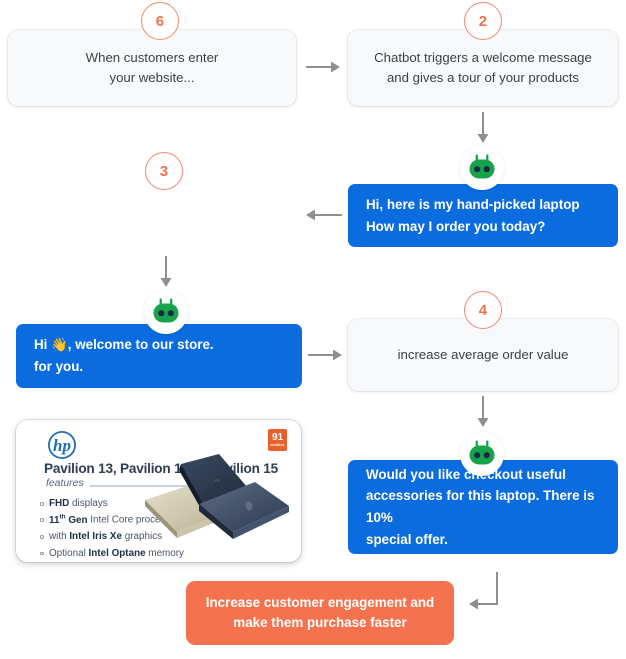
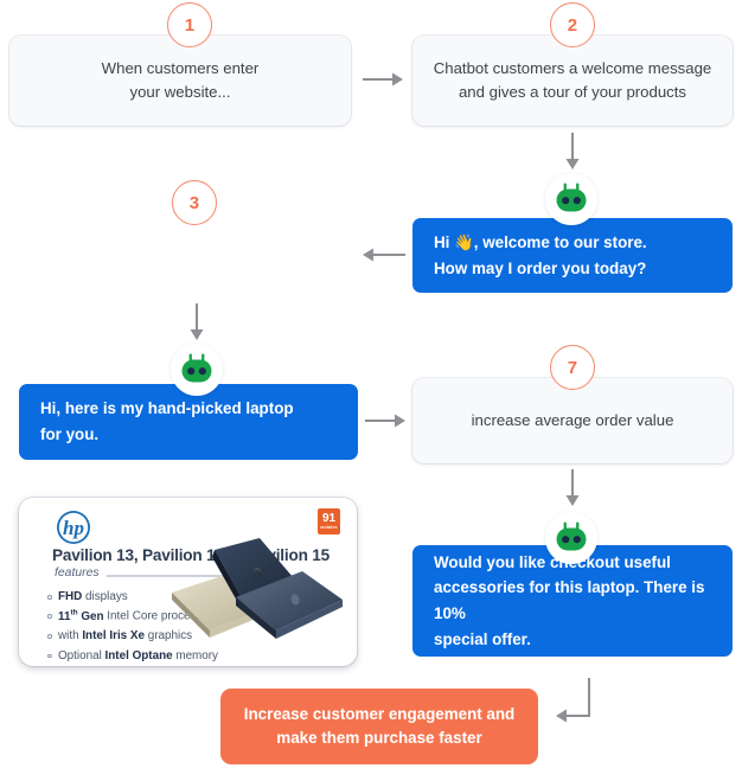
- 6
+ 1
  When customers enter
  your website...
  2
- Chatbot triggers a welcome message
+ Chatbot customers a welcome message
  and gives a tour of your products
- Hi, here is my hand-picked laptop
+ Hi 👋, welcome to our store.
  How may I order you today?
  3
- Hi 👋, welcome to our store.
+ Hi, here is my hand-picked laptop
  for you.
- 4
+ 7
  increase average order value
  Would you like ckout useful
  accessories for this laptop. There is 10%
  special offer.
  hp
  91
  Pavilion 13, Pavilion 1ilion 15
  features
  FHD displays
  11 Gen Intel Core proce
  with Intel Iris Xe graphics
  Optional Intel Optane memory
  Increase customer engagement and
  make them purchase faster
